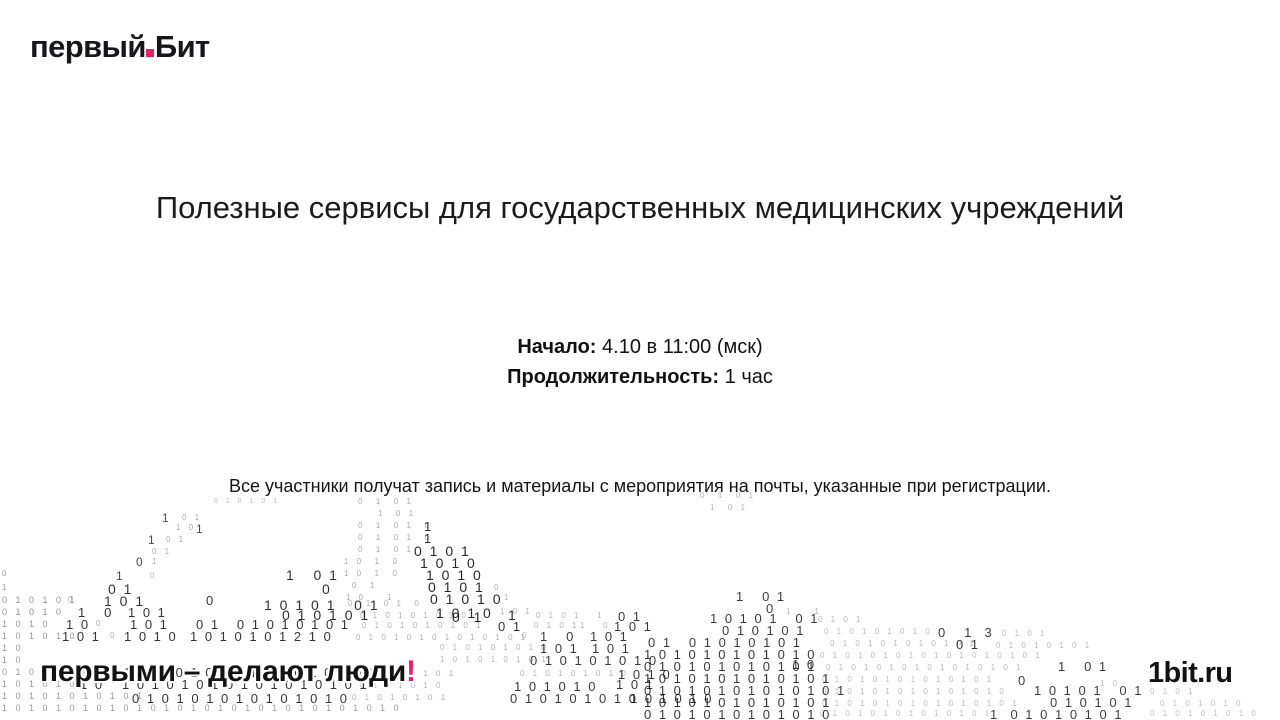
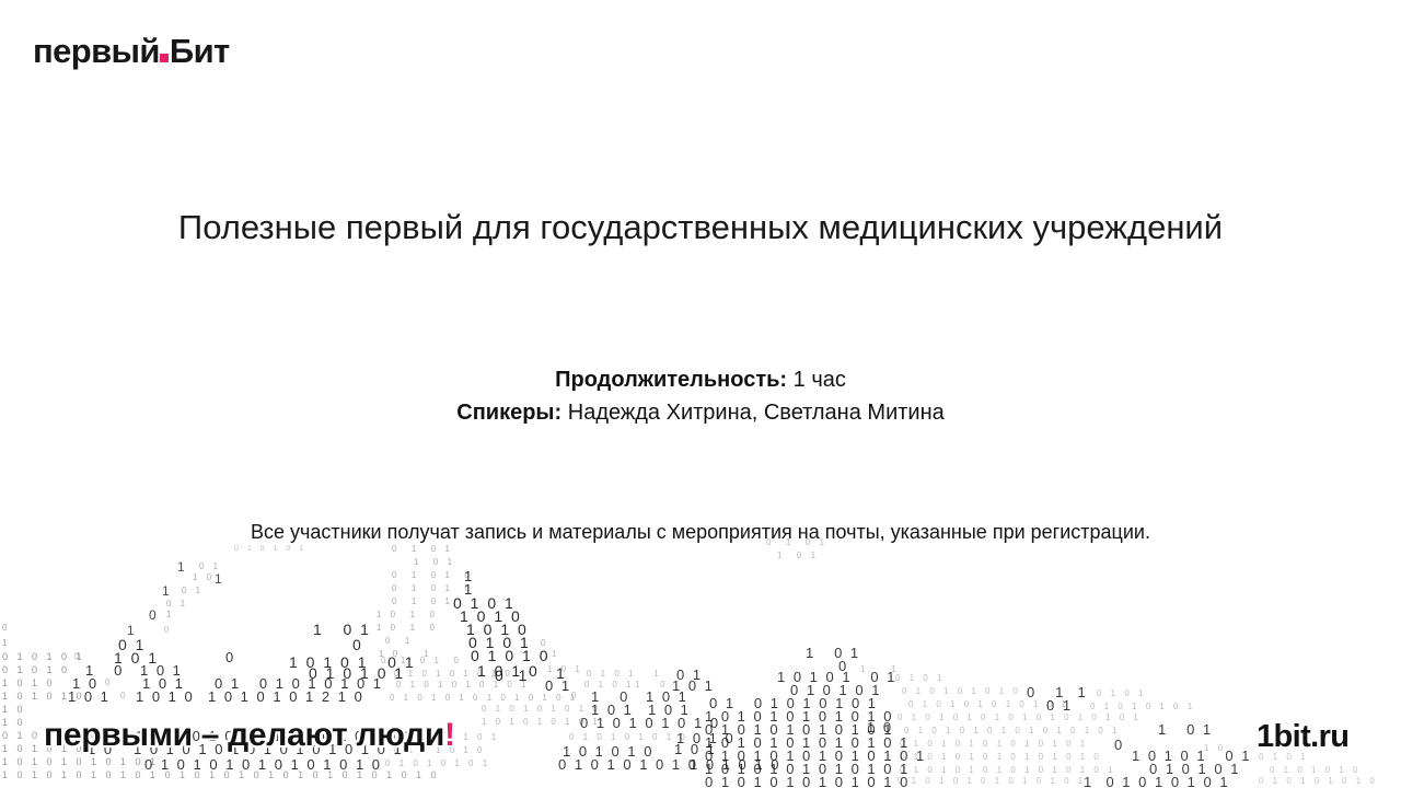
  первый Бит
- Полезные сервисы для государственных медицинских учреждений
+ Полезные первый для государственных медицинских учреждений
- Начало: 4.10 в 11:00 (мск)
  Продолжительность: 1 час
+ Спикеры: Надежда Хитрина, Светлана Митина
  Все участники получат запись и материалы с мероприятия на почты, указанные при регистрации.
  0 1 0 1
  1 0 1
  1
  0 1
  0 1 0 1 0
  1
  1 0
  1
  0 1 0 1 0
  1
  1
  0 1
  0 1 0 1
  0 1 0 1
  0 1
  1 0 1 0
  1 0 1 0
  0
  1
  1 0 1 0
  1 0 1 0
  1 0 1
  1
  0
  0
  0 1
  0 1 0 1
  0
  0
  0 1
  1
  1 0 1
  0 1 0 1 0
  1
  0
  1 0 1
  0 1 0 1 0 1
  0
  1 0 1 0 1 0 1
  0 1 0 1 0
  1 0 1 0
  1 0 1
  0 1 0 1 0
  1 0
  1 0 1
  0 1 0 1 0 1
  0 1 0 1 0 1 0 1 0
  0 1
  1
  0 1 0 1 1
  0 1
  1 0 1 0
  1 0
  0
  1 0 1
  0 1 0 1 0 1 0 1 0 1
  0 1 0 1 0 1 0 1 0 1
  0 1
  0 1 0 1
  1 0
  1 0 1
  1 0 1 0 1 0
  1 0 1
  0
  1 0 1 0
  1 0 1 0 1 0 1 2 1 0
  0 1 0 1 0 1 0 1 0 1 0 1 0 1
  0
  1 0
  1 0 1
  1 0
  0 1 0 1 0 1 0 1 0
  1 0 1
  1 0 1
  1 0
  1 0 1 0 1 0 1 0 1
  0 1 0 1 0 1 0
  1 0
  0 1 0 1 0 1 0
  1 0 1
  0 1 0 1 0 1 0 1 0 1 0 1 0 1 0 1
  0 1 0 1 0 1 0 1
  0 1 0 1 0 1 0 1 0
  1 0 1 0
  1 0 1 0 1 0
  1 0
  1 0 1 0 1 0 1 0 1 0 1 0 1 0 1 0 1
  0 1 0 1 0 1 0
  1 0 1 0 1 0
  1 0 1
  1 0 1 0 1 0 1 0 1 0 1
  0 1 0 1 0 1 0 1 0 1 0 1 0 1 0
  0 1 0 1 0 1 0 1
  0 1 0 1 0 1 0 1 0
  1 0 1 0 1 0
  1 0 1 0 1 0 1 0 1 0 1 0 1 0 1 0 1 0 1 0 1 0 1 0 1 0 1 0 1 0
  0 1 0 1
  1 0 1
  1 0 1
  0
  1 1
  1 0 1 0 1 0 1
  0 1 0 1
  0 1 0 1 0 1
  0 1 0 1 0 1 0 1 0
- 0 1 3
+ 0 1 1
  0 1 0 1
  0 1 0 1 0 1 0 1 0 1
  0 1 0 1 0 1 0 1 0 1 0 1
  0 1
  0 1 0 1 0 1 0 1
  1 0 1 0 1 0 1 0 1 0 1 0
  0 1 0 1 0 1 0 1 0 1 0 1 0 1 0 1 0 1
  0 1 0 1 0 1 0 1 0 1 0 1
  1 0
  0 1 0 1 0 1 0 1 0 1 0 1 0 1 0 1
  1 0 1
  1 0 1 0 1 0 1 0 1 0 1 0 1
  0 1 0 1 0 1 0 1 0 1 0 1 0 1
  0
  1 0
  0 1 0 1 0 1 0 1 0 1 0 1 0 1
  0 1 0 1 0 1 0 1 0 1 0 1 0 1 0
  1 0 1 0 1 0 1
  0 1 0 1
  1 0 1 0 1 0 1 0 1 0 1 0 1
  0 1 0 1 0 1 0 1 0 1 0 1 0 1 0 1
  0 1 0 1 0 1
  0 1 0 1 0 1 0
  0 1 0 1 0 1 0 1 0 1 0 1 0
  0 1 0 1 0 1 0 1 0 1 0 1 0 1
  1 0 1 0 1 0 1 0 1
  0 1 0 1 0 1 0 1 0
  первыми – делают люди!
  1bit.ru
